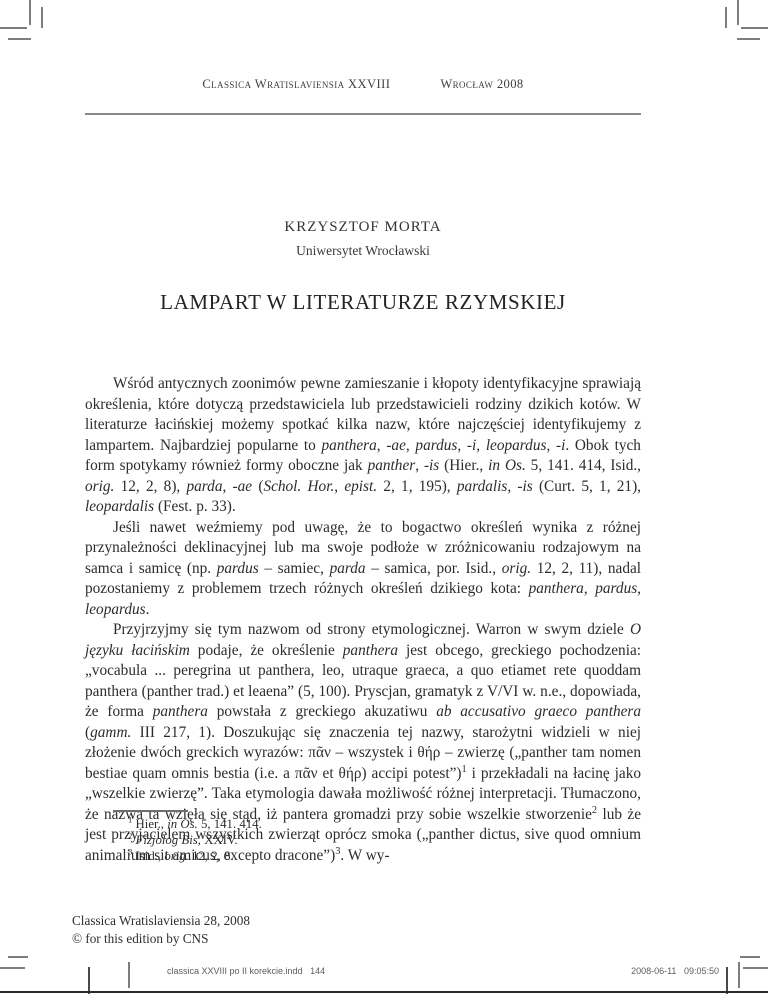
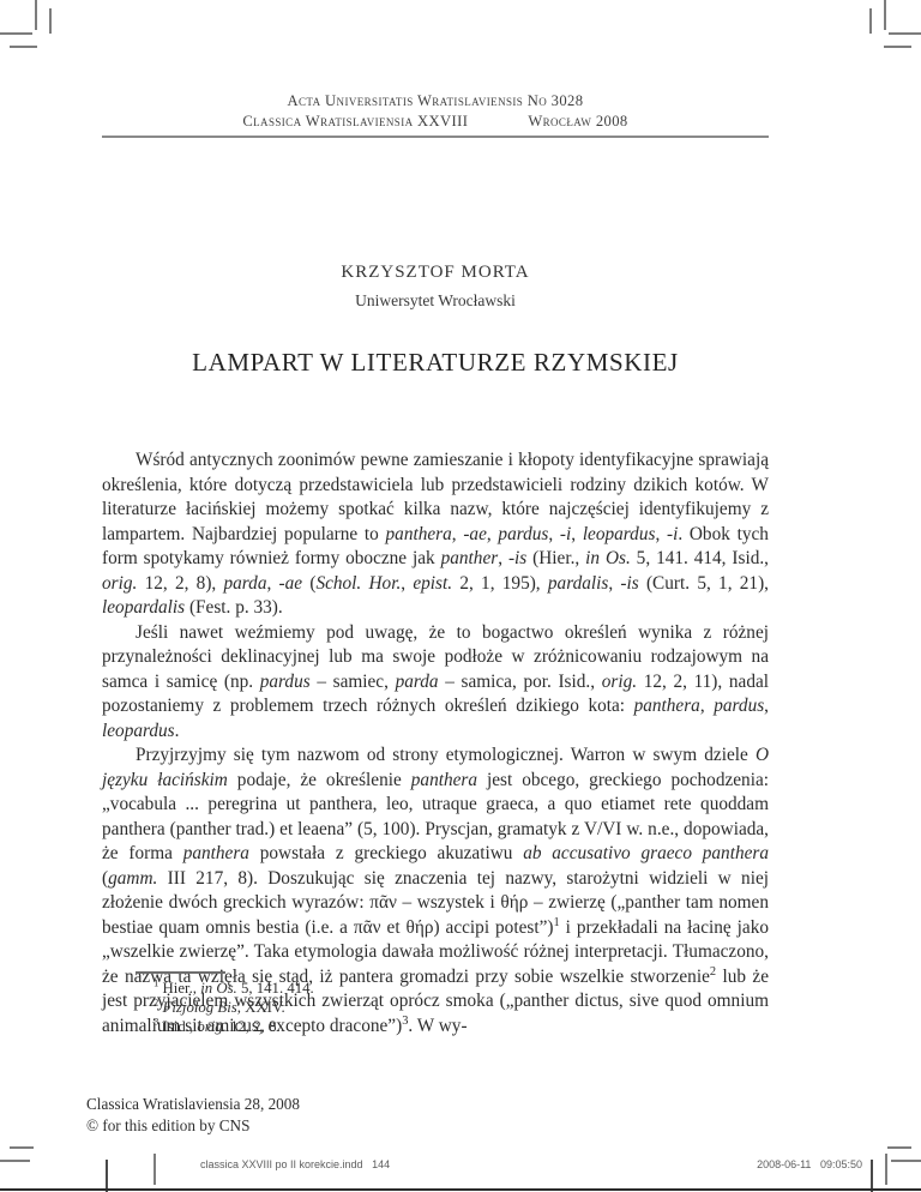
+ Acta Universitatis Wratislaviensis No 3028
  Classica Wratislaviensia XXVIII
  Wrocław 2008
  KRZYSZTOF MORTA
  Uniwersytet Wrocławski
  LAMPART W LITERATURZE RZYMSKIEJ
  Wśród antycznych zoonimów pewne zamieszanie i kłopoty identyfikacyjne sprawiają określenia, które dotyczą przedstawiciela lub przedstawicieli rodziny dzikich kotów. W literaturze łacińskiej możemy spotkać kilka nazw, które najczęściej identyfikujemy z lampartem. Najbardziej popularne to panthera, -ae, pardus, -i, leopardus, -i. Obok tych form spotykamy również formy oboczne jak panther, -is (Hier., in Os. 5, 141. 414, Isid., orig. 12, 2, 8), parda, -ae (Schol. Hor., epist. 2, 1, 195), pardalis, -is (Curt. 5, 1, 21), leopardalis (Fest. p. 33).
  Jeśli nawet weźmiemy pod uwagę, że to bogactwo określeń wynika z różnej przynależności deklinacyjnej lub ma swoje podłoże w zróżnicowaniu rodzajowym na samca i samicę (np. pardus – samiec, parda – samica, por. Isid., orig. 12, 2, 11), nadal pozostaniemy z problemem trzech różnych określeń dzikiego kota: panthera, pardus, leopardus.
- Przyjrzyjmy się tym nazwom od strony etymologicznej. Warron w swym dziele O języku łacińskim podaje, że określenie panthera jest obcego, greckiego pochodzenia: „vocabula ... peregrina ut panthera, leo, utraque graeca, a quo etiamet rete quoddam panthera (panther trad.) et leaena” (5, 100). Pryscjan, gramatyk z V/VI w. n.e., dopowiada, że forma panthera powstała z greckiego akuzatiwu ab accusativo graeco panthera (gamm. III 217, 1). Doszukując się znaczenia tej nazwy, starożytni widzieli w niej złożenie dwóch greckich wyrazów: πᾶν – wszystek i θήρ – zwierzę („panther tam nomen bestiae quam omnis bestia (i.e. a πᾶν et θήρ) accipi potest”)1 i przekładali na łacinę jako „wszelkie zwierzę”. Taka etymologia dawała możliwość różnej interpretacji. Tłumaczono, że nazwa ta wzięła się stąd, iż pantera gromadzi przy sobie wszelkie stworzenie2 lub że jest przyjacielem wszystkich zwierząt oprócz smoka („panther dictus, sive quod omnium animalium sit amicus, excepto dracone”)3. W wy-
+ Przyjrzyjmy się tym nazwom od strony etymologicznej. Warron w swym dziele O języku łacińskim podaje, że określenie panthera jest obcego, greckiego pochodzenia: „vocabula ... peregrina ut panthera, leo, utraque graeca, a quo etiamet rete quoddam panthera (panther trad.) et leaena” (5, 100). Pryscjan, gramatyk z V/VI w. n.e., dopowiada, że forma panthera powstała z greckiego akuzatiwu ab accusativo graeco panthera (gamm. III 217, 8). Doszukując się znaczenia tej nazwy, starożytni widzieli w niej złożenie dwóch greckich wyrazów: πᾶν – wszystek i θήρ – zwierzę („panther tam nomen bestiae quam omnis bestia (i.e. a πᾶν et θήρ) accipi potest”)1 i przekładali na łacinę jako „wszelkie zwierzę”. Taka etymologia dawała możliwość różnej interpretacji. Tłumaczono, że nazwa ta wzięła się stąd, iż pantera gromadzi przy sobie wszelkie stworzenie2 lub że jest przyjacielem wszystkich zwierząt oprócz smoka („panther dictus, sive quod omnium animalium sit amicus, excepto dracone”)3. W wy-
  1 Hier., in Os. 5, 141. 414.
  2 Fizjolog Bis, XXIV.
  3 Isid., orig. 12, 2, 8.
  Classica Wratislaviensia 28, 2008
  © for this edition by CNS
  classica XXVIII po II korekcie.indd 144
  2008-06-11 09:05:50
